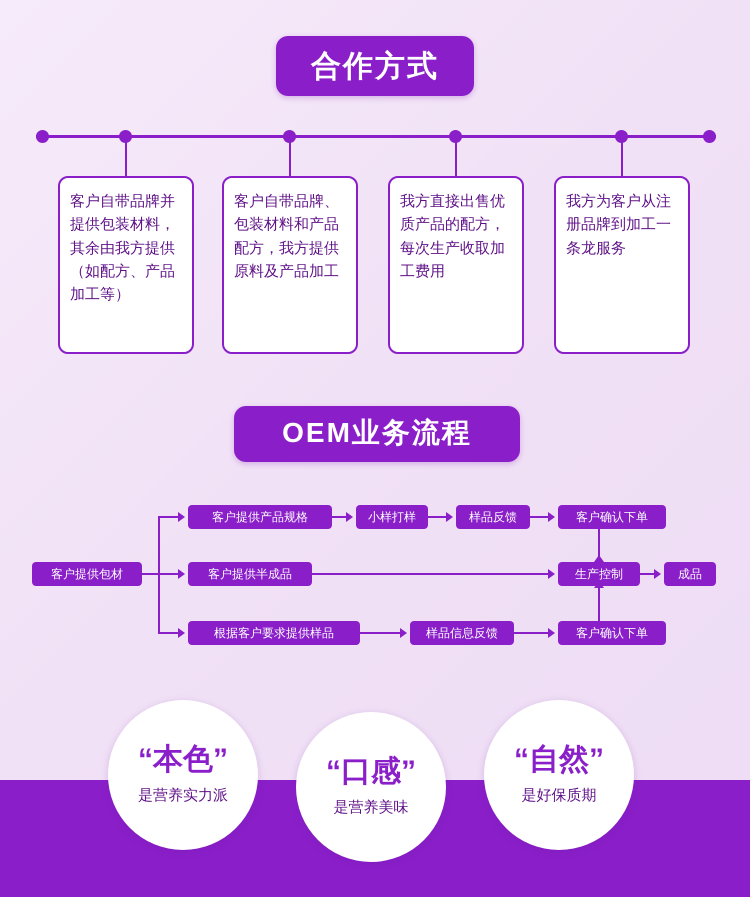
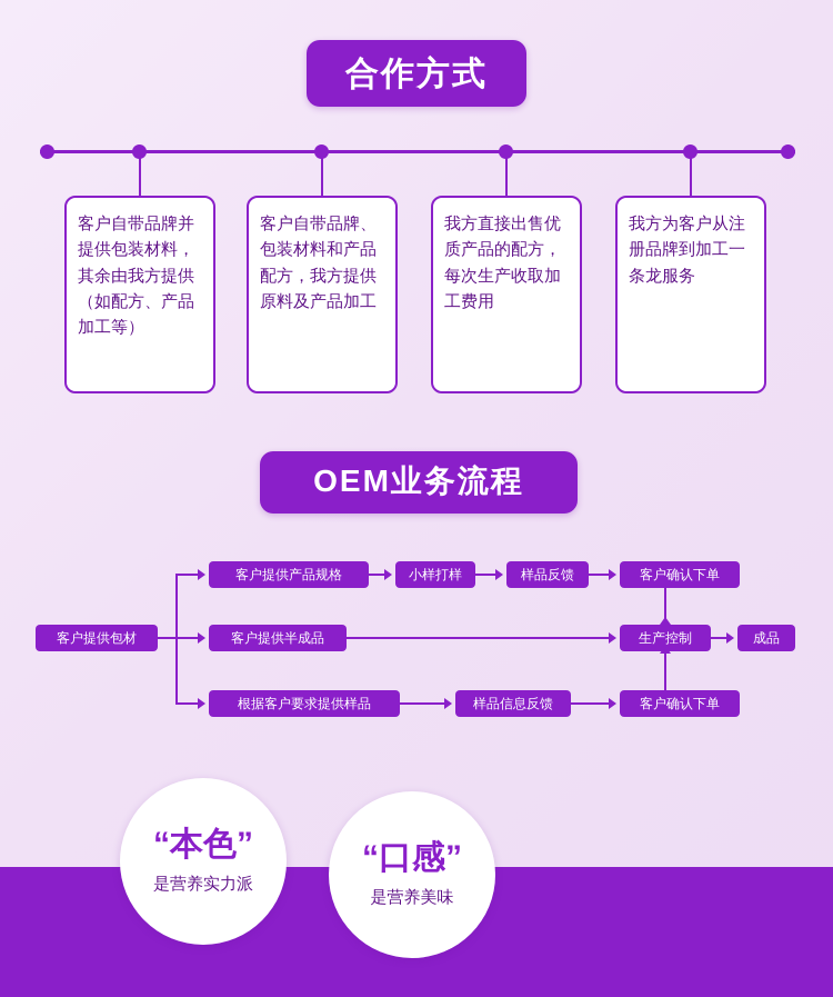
  合作方式
  客户自带品牌并提供包装材料，其余由我方提供（如配方、产品加工等）
  客户自带品牌、包装材料和产品配方，我方提供原料及产品加工
  我方直接出售优质产品的配方，每次生产收取加工费用
  我方为客户从注册品牌到加工一条龙服务
  OEM业务流程
  客户提供包材
  客户提供产品规格
  小样打样
  样品反馈
  客户确认下单
  客户提供半成品
  生产控制
  成品
  根据客户要求提供样品
  样品信息反馈
  客户确认下单
  “本色”
  是营养实力派
  “口感”
  是营养美味
- “自然”
- 是好保质期
